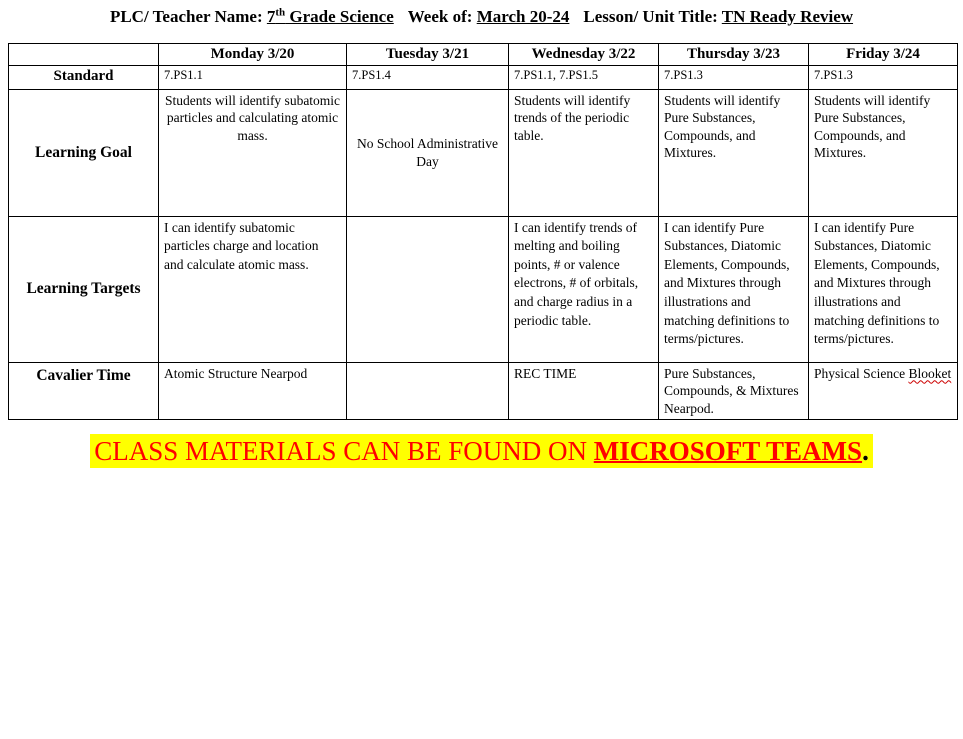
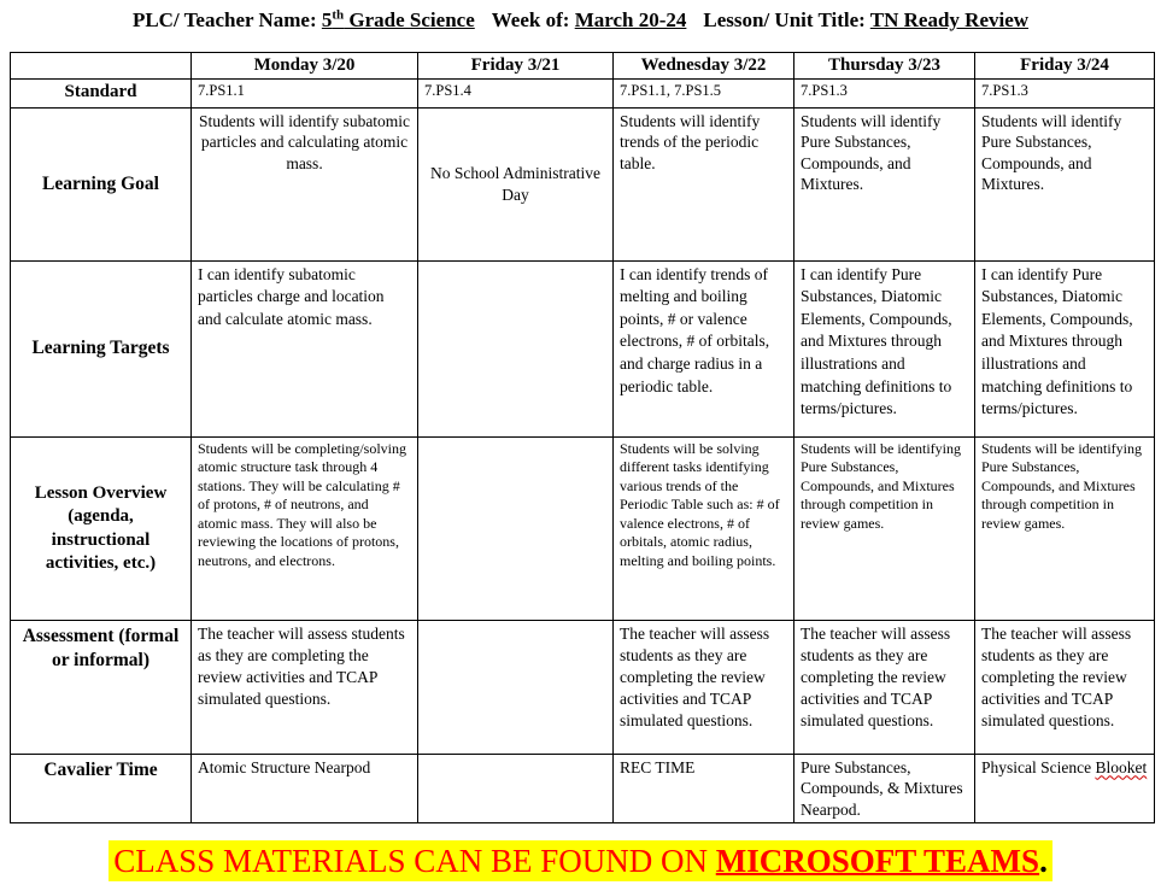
- PLC/ Teacher Name: 7th Grade Science Week of: March 20-24 Lesson/ Unit Title: TN Ready Review
+ PLC/ Teacher Name: 5th Grade Science Week of: March 20-24 Lesson/ Unit Title: TN Ready Review
- 	Monday 3/20	Tuesday 3/21	Wednesday 3/22	Thursday 3/23	Friday 3/24
+ 	Monday 3/20	Friday 3/21	Wednesday 3/22	Thursday 3/23	Friday 3/24
  Standard	7.PS1.1	7.PS1.4	7.PS1.1, 7.PS1.5	7.PS1.3	7.PS1.3
  Learning Goal	Students will identify subatomic particles and calculating atomic mass.	No School Administrative Day	Students will identify trends of the periodic table.	Students will identify Pure Substances, Compounds, and Mixtures.	Students will identify Pure Substances, Compounds, and Mixtures.
  Learning Targets	I can identify subatomic particles charge and location and calculate atomic mass.		I can identify trends of melting and boiling points, # or valence electrons, # of orbitals, and charge radius in a periodic table.	I can identify Pure Substances, Diatomic Elements, Compounds, and Mixtures through illustrations and matching definitions to terms/pictures.	I can identify Pure Substances, Diatomic Elements, Compounds, and Mixtures through illustrations and matching definitions to terms/pictures.
+ Lesson Overview (agenda, instructional activities, etc.)	Students will be completing/solving atomic structure task through 4 stations. They will be calculating # of protons, # of neutrons, and atomic mass. They will also be reviewing the locations of protons, neutrons, and electrons.		Students will be solving different tasks identifying various trends of the Periodic Table such as: # of valence electrons, # of orbitals, atomic radius, melting and boiling points.	Students will be identifying Pure Substances, Compounds, and Mixtures through competition in review games.	Students will be identifying Pure Substances, Compounds, and Mixtures through competition in review games.
+ Assessment (formal or informal)	The teacher will assess students as they are completing the review activities and TCAP simulated questions.		The teacher will assess students as they are completing the review activities and TCAP simulated questions.	The teacher will assess students as they are completing the review activities and TCAP simulated questions.	The teacher will assess students as they are completing the review activities and TCAP simulated questions.
  Cavalier Time	Atomic Structure Nearpod		REC TIME	Pure Substances, Compounds, & Mixtures Nearpod.	Physical Science Blooket
  CLASS MATERIALS CAN BE FOUND ON MICROSOFT TEAMS.
